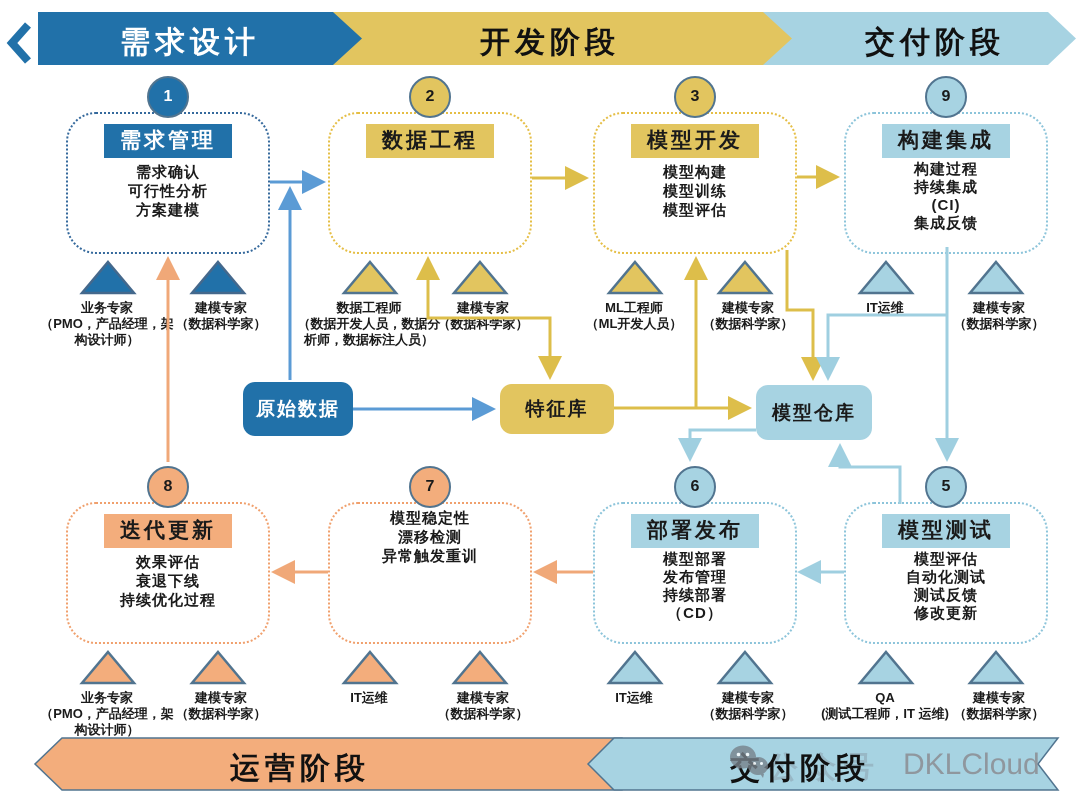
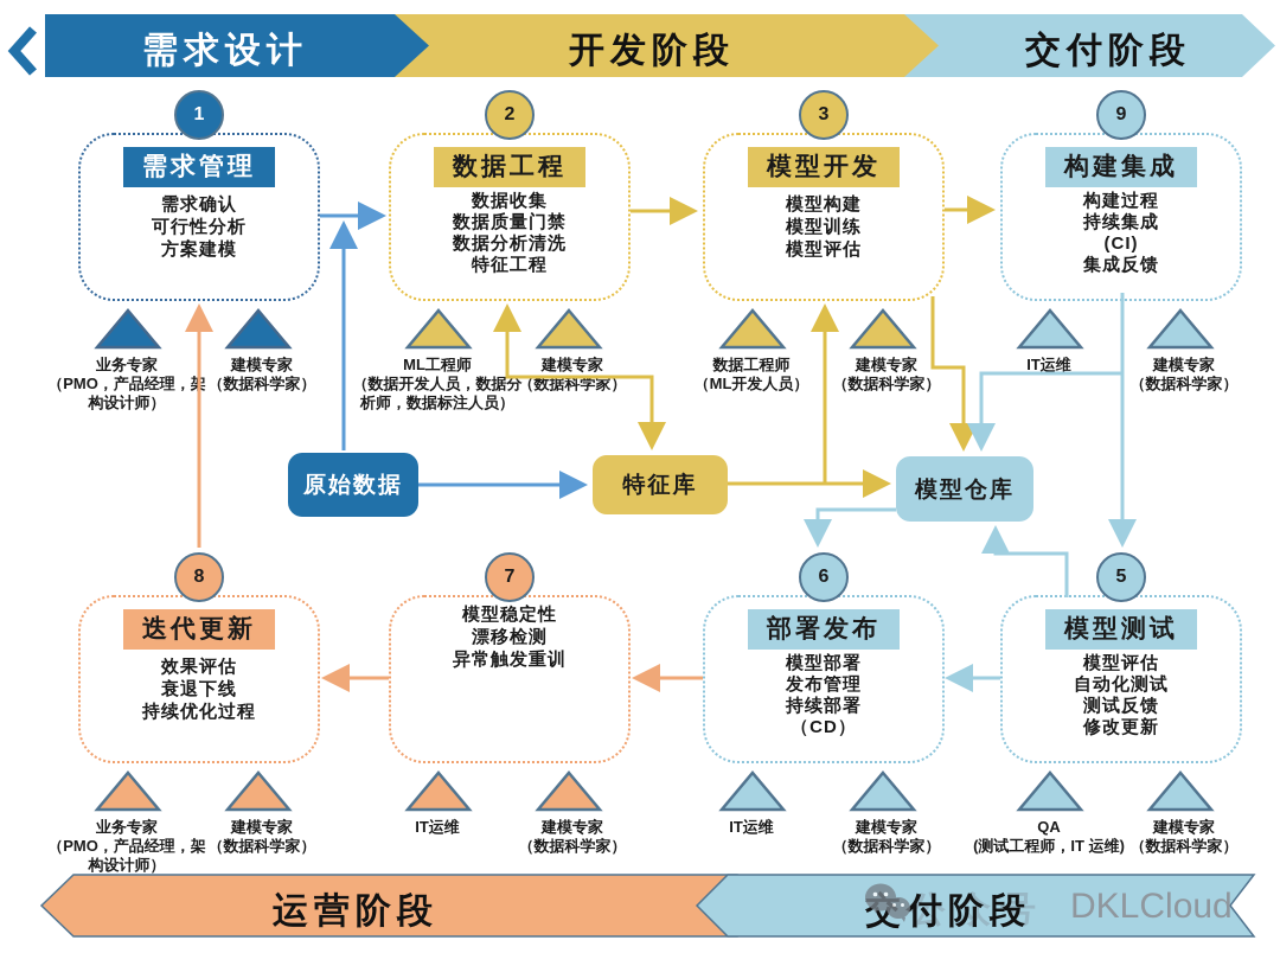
  需求设计
  开发阶段
  交付阶段
  运营阶段
  交付阶段
  公众号
  DKLCloud
  1
  需求管理
  需求确认
  可行性分析
  方案建模
  业务专家
  （PMO，产品经理，构设计师）
  建模专家
  （数据科学家）
  2
  数据工程
+ 数据收集
+ 数据质量门禁
+ 数据分析清洗
+ 特征工程
- 数据工程师
+ ML工程师
  （数据开发人员，数据分析师，数据标注人员）
  建模专家
  （数据科学家）
  3
  模型开发
  模型构建
  模型训练
  模型评估
- ML工程师
+ 数据工程师
  （ML开发人员）
  建模专家
  （数据科学家）
  9
  构建集成
  构建过程
  持续集成
  (CI)
  集成反馈
  IT运维
  建模专家
  （数据科学家）
  5
  模型测试
  模型评估
  自动化测试
  测试反馈
  修改更新
  QA
  (测试工程师，IT 运维)
  建模专家
  （数据科学家）
  6
  部署发布
  模型部署
  发布管理
  持续部署
  （CD）
  IT运维
  建模专家
  （数据科学家）
  7
  模型稳定性
  漂移检测
  异常触发重训
  IT运维
  建模专家
  （数据科学家）
  8
  迭代更新
  效果评估
  衰退下线
  持续优化过程
  业务专家
  （PMO，产品经理，架构设计师）
  建模专家
  （数据科学家）
  原始数据
  特征库
  模型仓库
